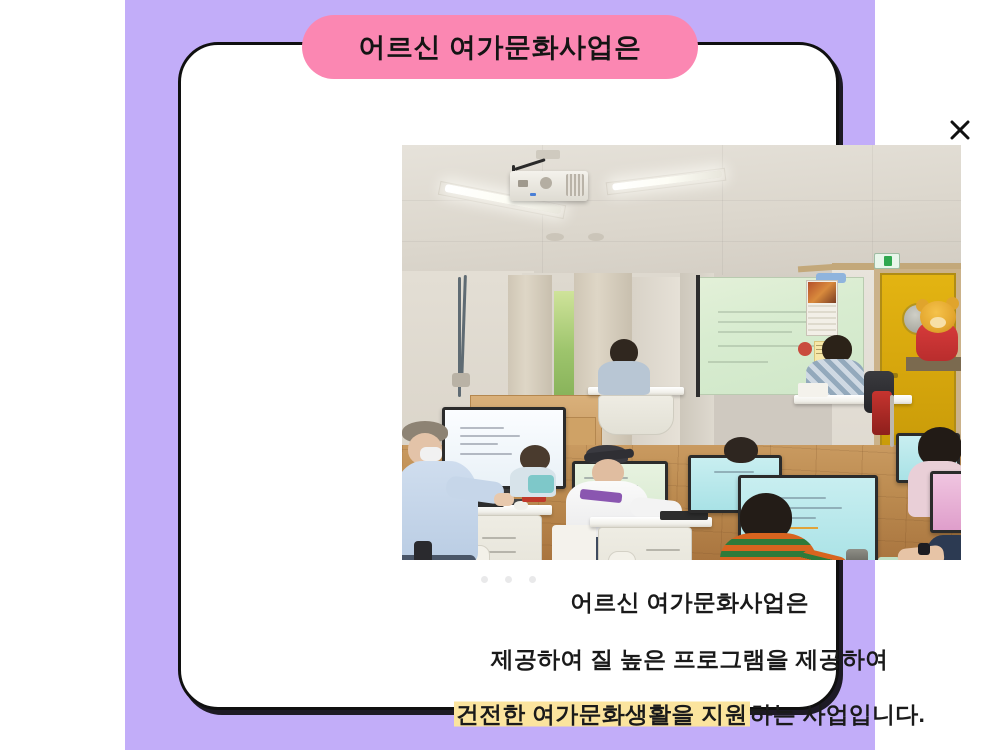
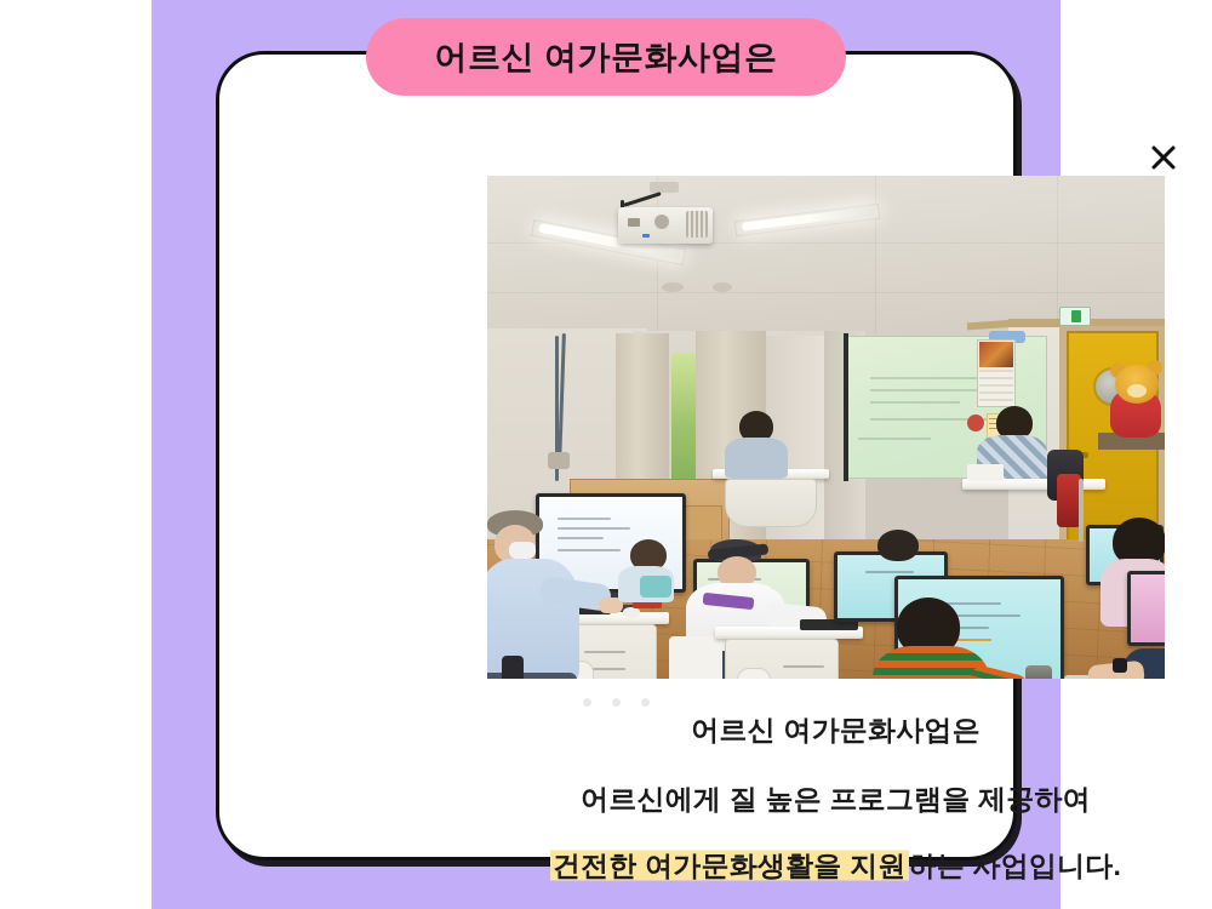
  어르신 여가문화사업은
- 제공하여 질 높은 프로그램을 제공하여
+ 어르신에게 질 높은 프로그램을 제공하여
  건전한 여가문화생활을 지원하는 사업입니다.
  어르신 여가문화사업은
